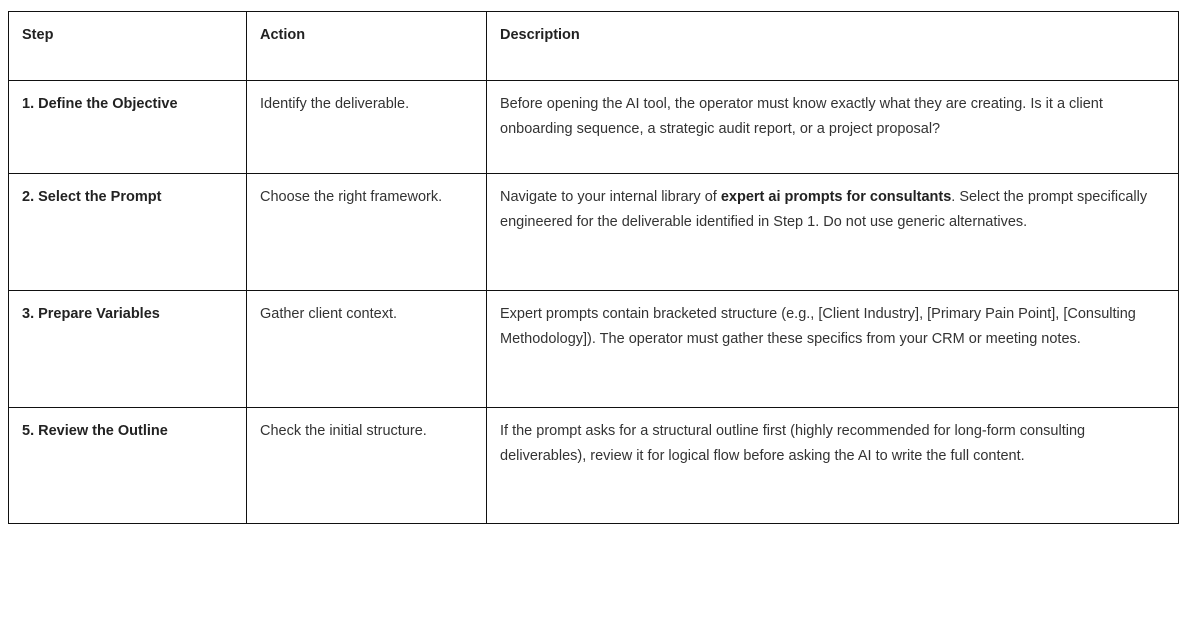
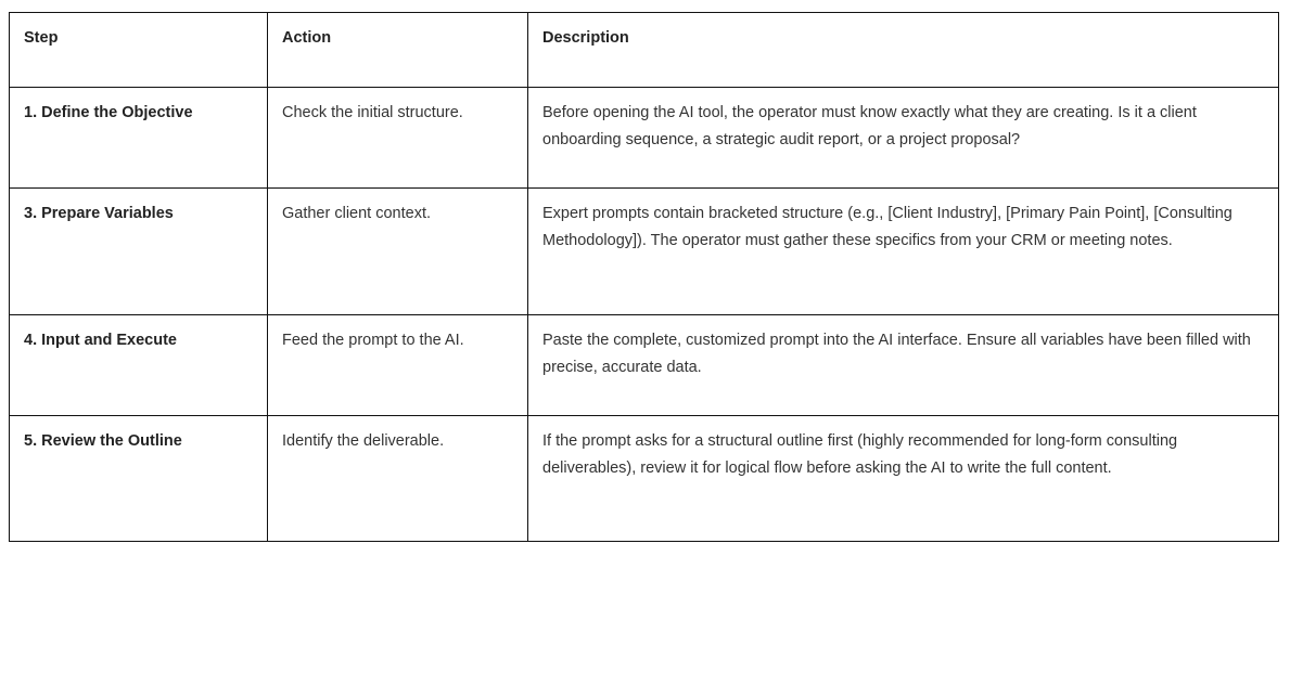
  Step	Action	Description
- 1. Define the Objective	Identify the deliverable.	Before opening the AI tool, the operator must know exactly what they are creating. Is it a client onboarding sequence, a strategic audit report, or a project proposal?
+ 1. Define the Objective	Check the initial structure.	Before opening the AI tool, the operator must know exactly what they are creating. Is it a client onboarding sequence, a strategic audit report, or a project proposal?
- 2. Select the Prompt	Choose the right framework.	Navigate to your internal library of expert ai prompts for consultants. Select the prompt specifically engineered for the deliverable identified in Step 1. Do not use generic alternatives.
  3. Prepare Variables	Gather client context.	Expert prompts contain bracketed structure (e.g., [Client Industry], [Primary Pain Point], [Consulting Methodology]). The operator must gather these specifics from your CRM or meeting notes.
+ 4. Input and Execute	Feed the prompt to the AI.	Paste the complete, customized prompt into the AI interface. Ensure all variables have been filled with precise, accurate data.
- 5. Review the Outline	Check the initial structure.	If the prompt asks for a structural outline first (highly recommended for long-form consulting deliverables), review it for logical flow before asking the AI to write the full content.
+ 5. Review the Outline	Identify the deliverable.	If the prompt asks for a structural outline first (highly recommended for long-form consulting deliverables), review it for logical flow before asking the AI to write the full content.
